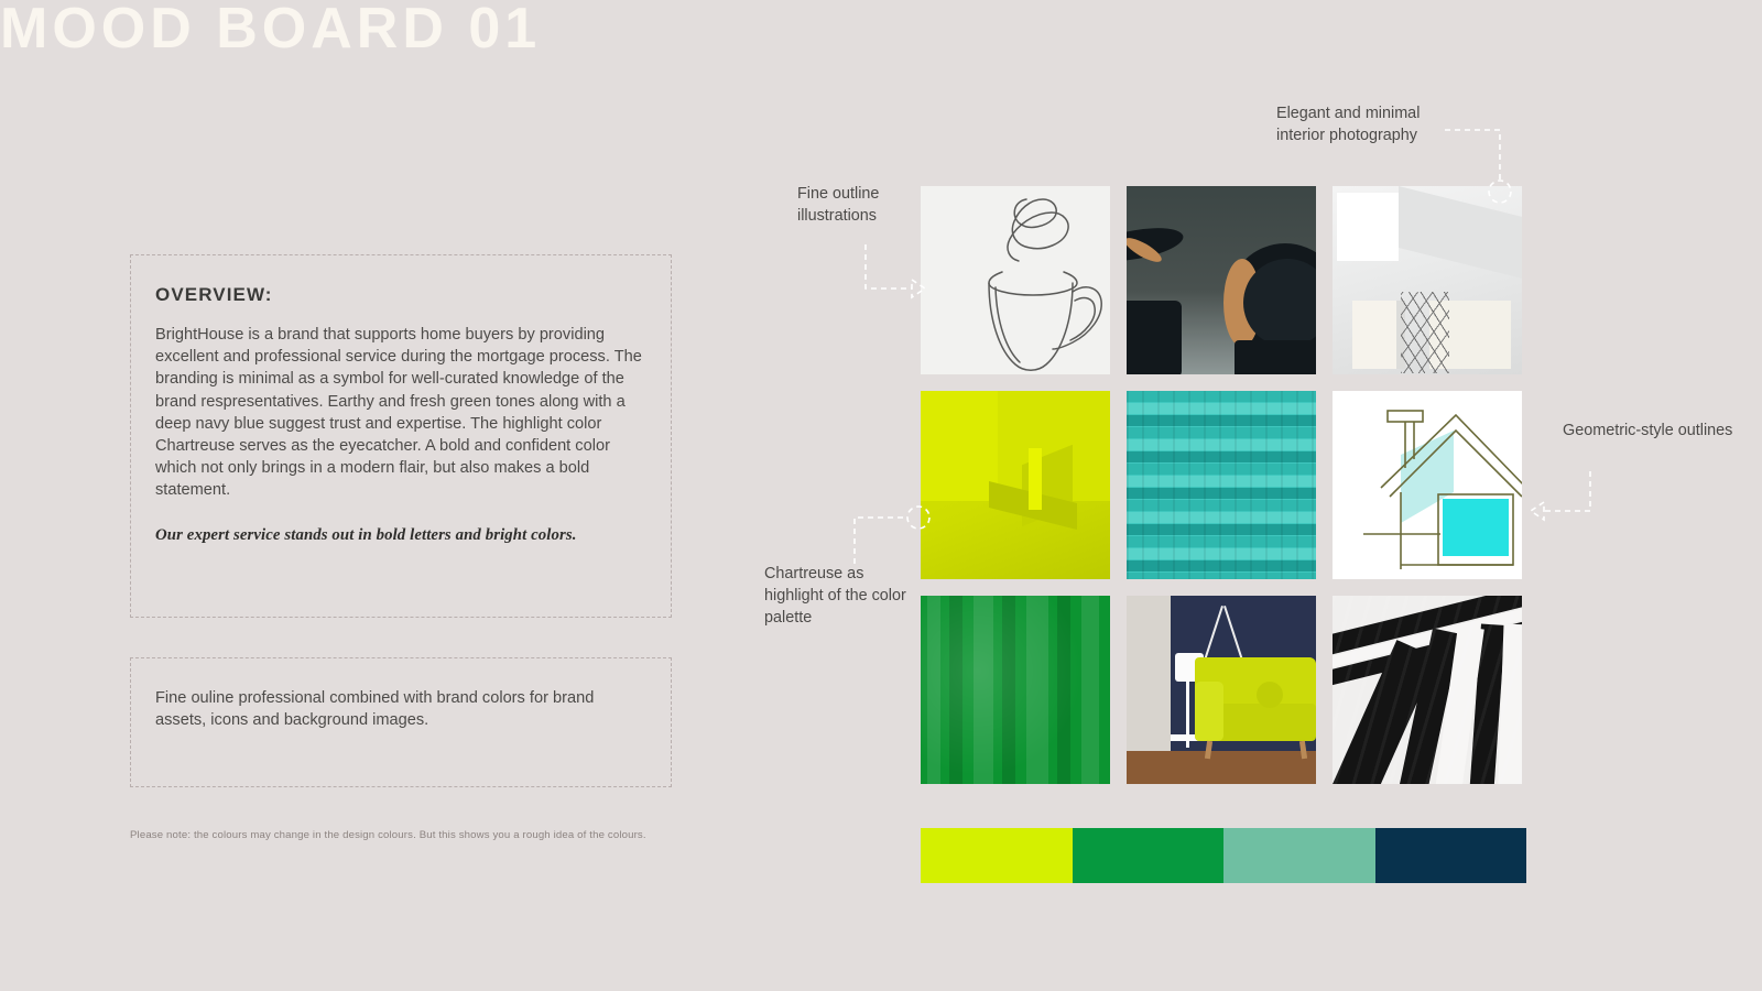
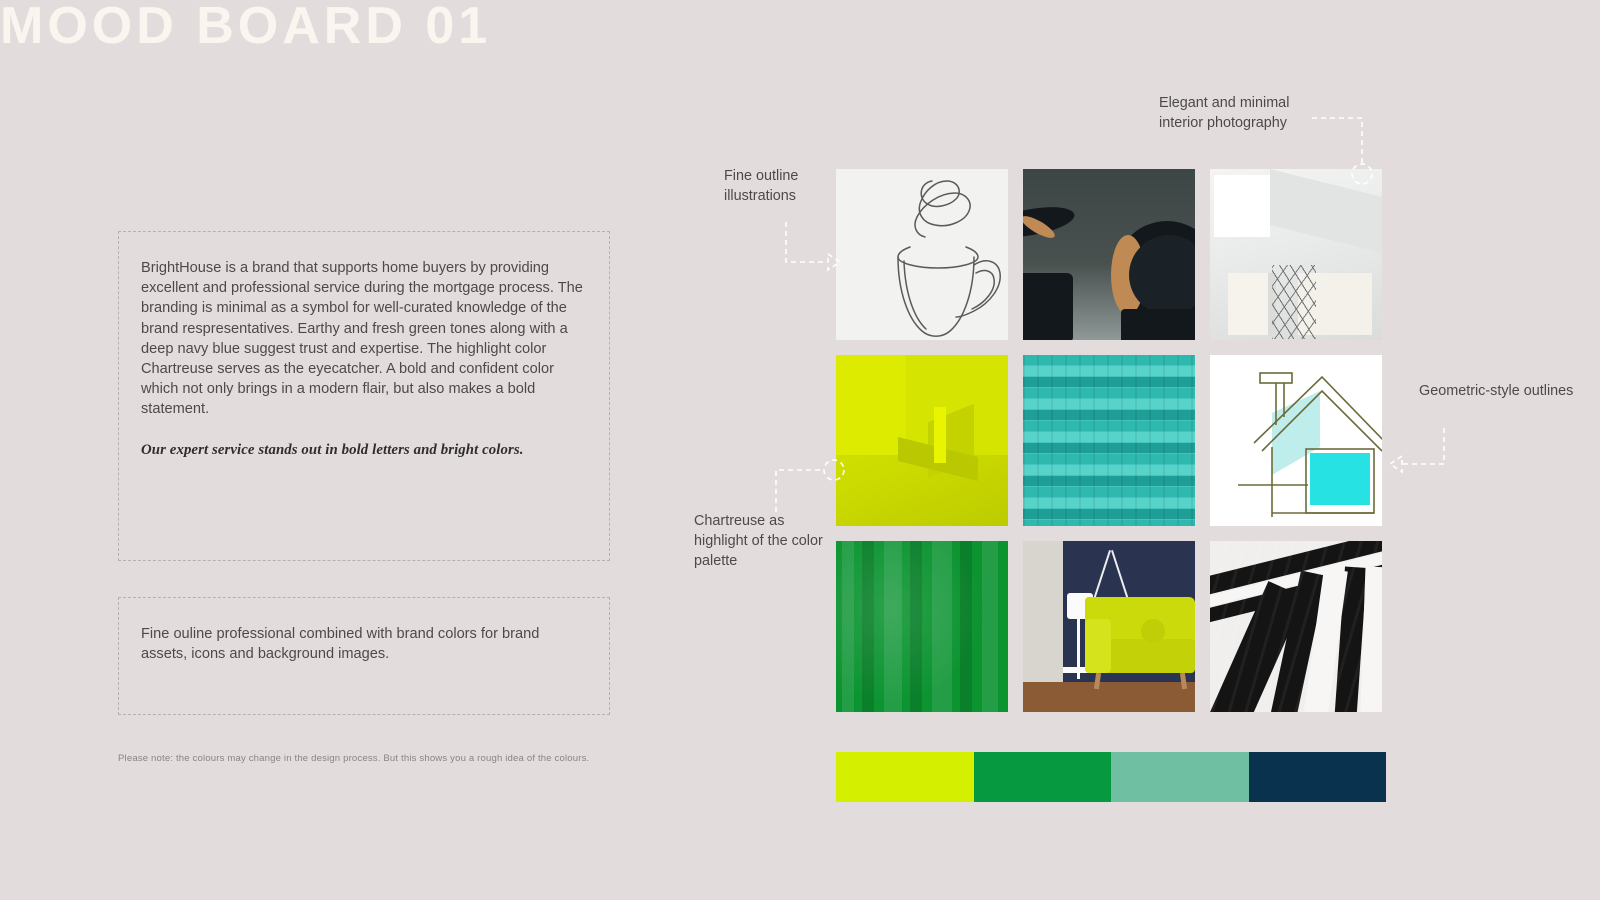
  MOOD BOARD 01
- OVERVIEW:
  BrightHouse is a brand that supports home buyers by providing excellent and professional service during the mortgage process. The branding is minimal as a symbol for well-curated knowledge of the brand respresentatives. Earthy and fresh green tones along with a deep navy blue suggest trust and expertise. The highlight color Chartreuse serves as the eyecatcher. A bold and confident color which not only brings in a modern flair, but also makes a bold statement.
  Our expert service stands out in bold letters and bright colors.
  Fine ouline professional combined with brand colors for brand assets, icons and background images.
- Please note: the colours may change in the design colours. But this shows you a rough idea of the colours.
+ Please note: the colours may change in the design process. But this shows you a rough idea of the colours.
  Elegant and minimal interior photography
  Fine outline illustrations
  Geometric-style outlines
  Chartreuse as highlight of the color palette
